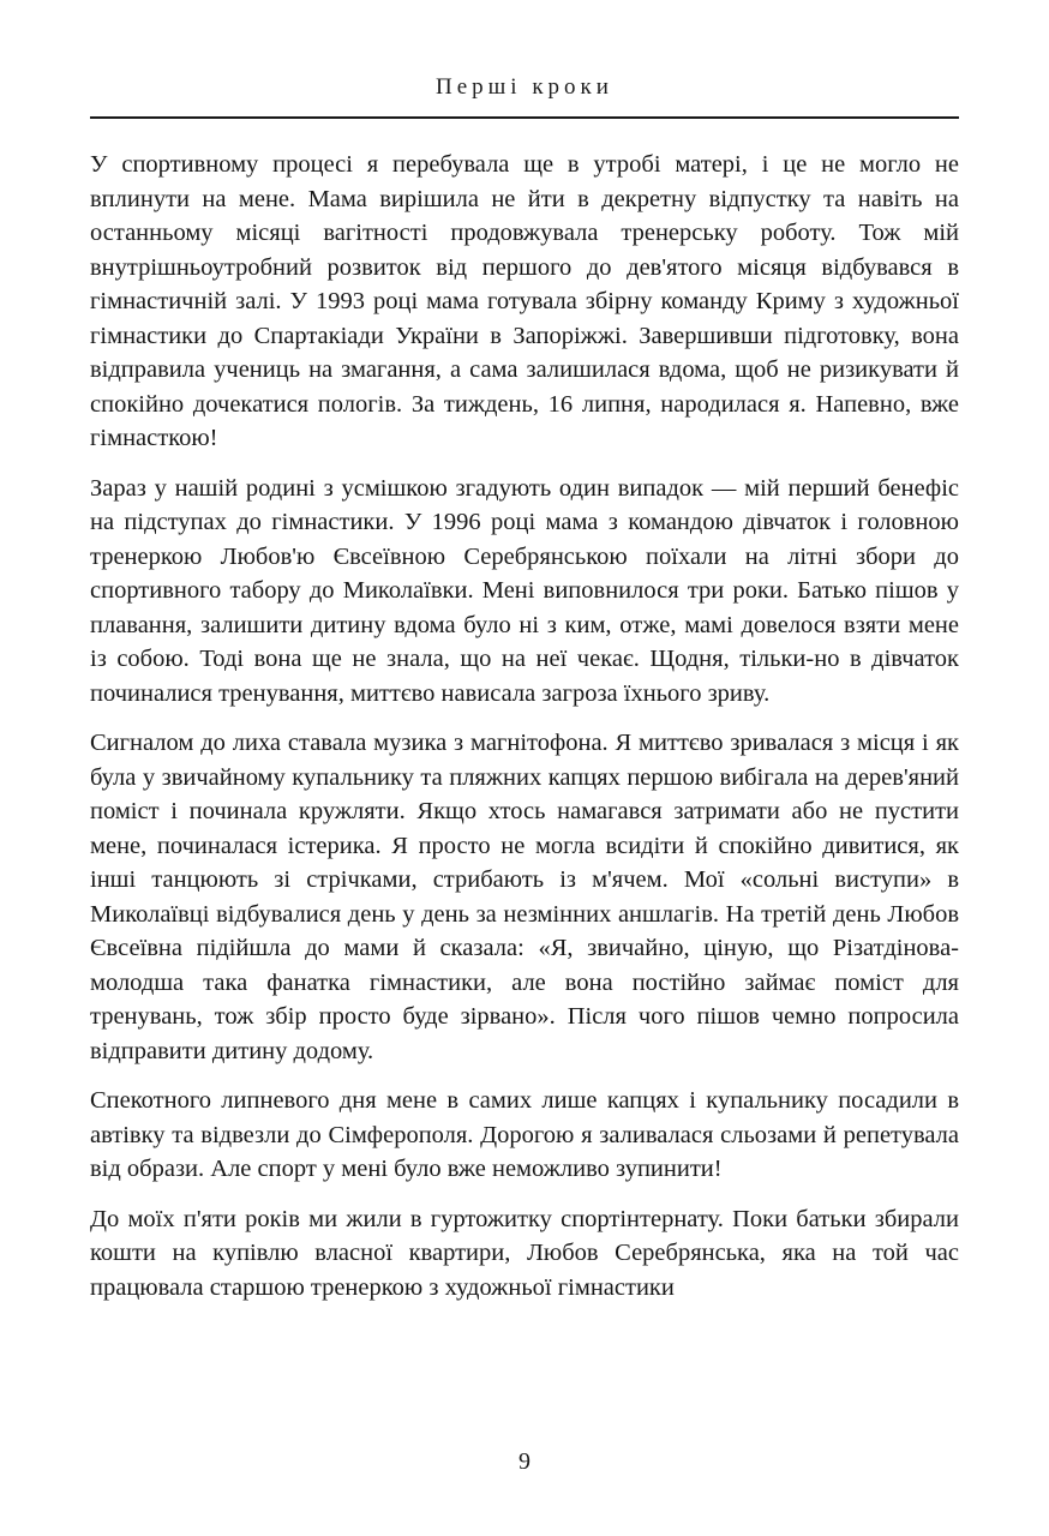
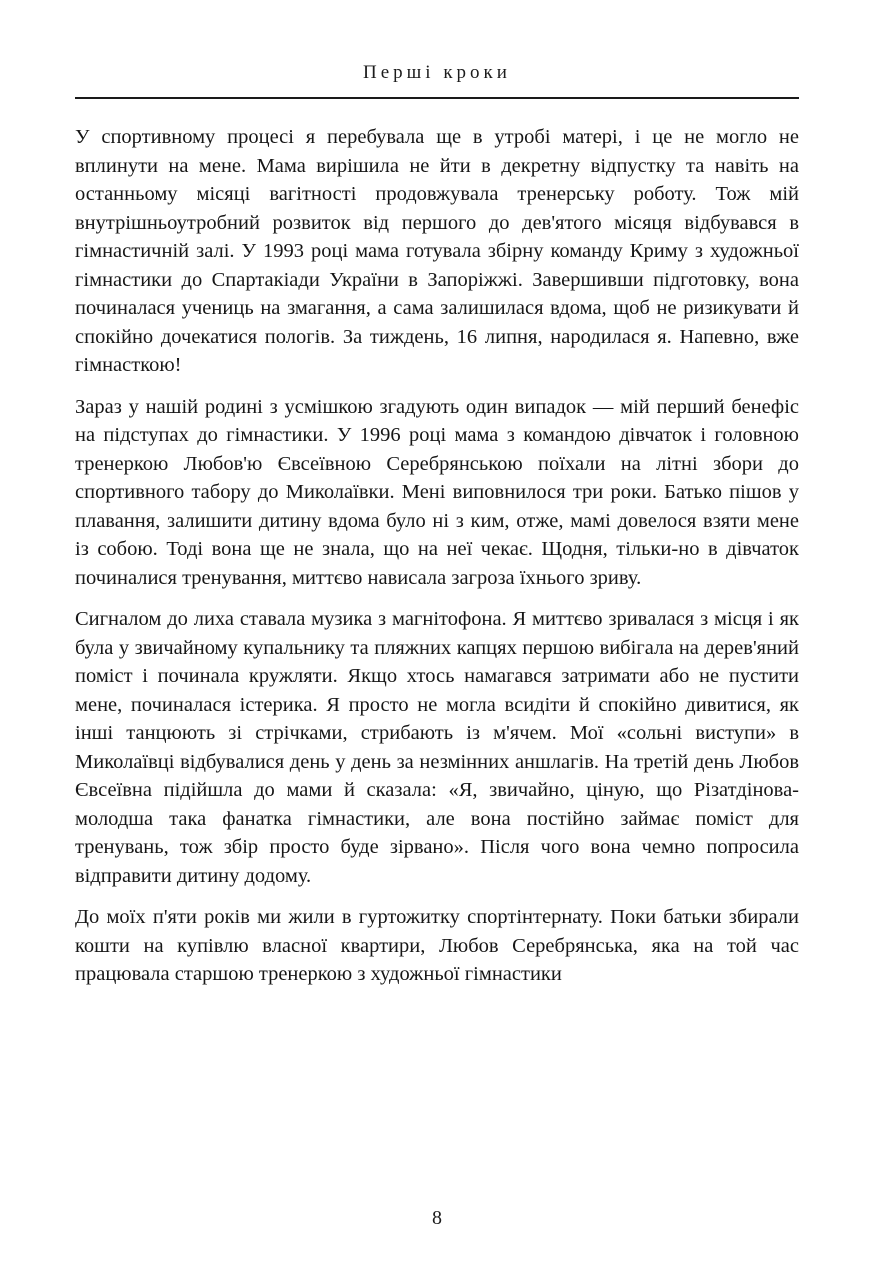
  Перші кроки
- У спортивному процесі я перебувала ще в утробі матері, і це не могло не вплинути на мене. Мама вирішила не йти в декретну відпустку та навіть на останньому місяці вагітності продовжувала тренерську роботу. Тож мій внутрішньоутробний розвиток від першого до дев'ятого місяця відбувався в гімнастичній залі. У 1993 році мама готувала збірну команду Криму з художньої гімнастики до Спартакіади України в Запоріжжі. Завершивши підготовку, вона відправила учениць на змагання, а сама залишилася вдома, щоб не ризикувати й спокійно дочекатися пологів. За тиждень, 16 липня, народилася я. Напевно, вже гімнасткою!
+ У спортивному процесі я перебувала ще в утробі матері, і це не могло не вплинути на мене. Мама вирішила не йти в декретну відпустку та навіть на останньому місяці вагітності продовжувала тренерську роботу. Тож мій внутрішньоутробний розвиток від першого до дев'ятого місяця відбувався в гімнастичній залі. У 1993 році мама готувала збірну команду Криму з художньої гімнастики до Спартакіади України в Запоріжжі. Завершивши підготовку, вона починалася учениць на змагання, а сама залишилася вдома, щоб не ризикувати й спокійно дочекатися пологів. За тиждень, 16 липня, народилася я. Напевно, вже гімнасткою!
  Зараз у нашій родині з усмішкою згадують один випадок — мій перший бенефіс на підступах до гімнастики. У 1996 році мама з командою дівчаток і головною тренеркою Любов'ю Євсеївною Серебрянською поїхали на літні збори до спортивного табору до Миколаївки. Мені виповнилося три роки. Батько пішов у плавання, залишити дитину вдома було ні з ким, отже, мамі довелося взяти мене із собою. Тоді вона ще не знала, що на неї чекає. Щодня, тільки-но в дівчаток починалися тренування, миттєво нависала загроза їхнього зриву.
- Сигналом до лиха ставала музика з магнітофона. Я миттєво зривалася з місця і як була у звичайному купальнику та пляжних капцях першою вибігала на дерев'яний поміст і починала кружляти. Якщо хтось намагався затримати або не пустити мене, починалася істерика. Я просто не могла всидіти й спокійно дивитися, як інші танцюють зі стрічками, стрибають із м'ячем. Мої «сольні виступи» в Миколаївці відбувалися день у день за незмінних аншлагів. На третій день Любов Євсеївна підійшла до мами й сказала: «Я, звичайно, ціную, що Різатдінова-молодша така фанатка гімнастики, але вона постійно займає поміст для тренувань, тож збір просто буде зірвано». Після чого пішов чемно попросила відправити дитину додому.
+ Сигналом до лиха ставала музика з магнітофона. Я миттєво зривалася з місця і як була у звичайному купальнику та пляжних капцях першою вибігала на дерев'яний поміст і починала кружляти. Якщо хтось намагався затримати або не пустити мене, починалася істерика. Я просто не могла всидіти й спокійно дивитися, як інші танцюють зі стрічками, стрибають із м'ячем. Мої «сольні виступи» в Миколаївці відбувалися день у день за незмінних аншлагів. На третій день Любов Євсеївна підійшла до мами й сказала: «Я, звичайно, ціную, що Різатдінова-молодша така фанатка гімнастики, але вона постійно займає поміст для тренувань, тож збір просто буде зірвано». Після чого вона чемно попросила відправити дитину додому.
- Спекотного липневого дня мене в самих лише капцях і купальнику посадили в автівку та відвезли до Сімферополя. Дорогою я заливалася сльозами й репетувала від образи. Але спорт у мені було вже неможливо зупинити!
  До моїх п'яти років ми жили в гуртожитку спортінтернату. Поки батьки збирали кошти на купівлю власної квартири, Любов Серебрянська, яка на той час працювала старшою тренеркою з художньої гімнастики
- 9
+ 8
